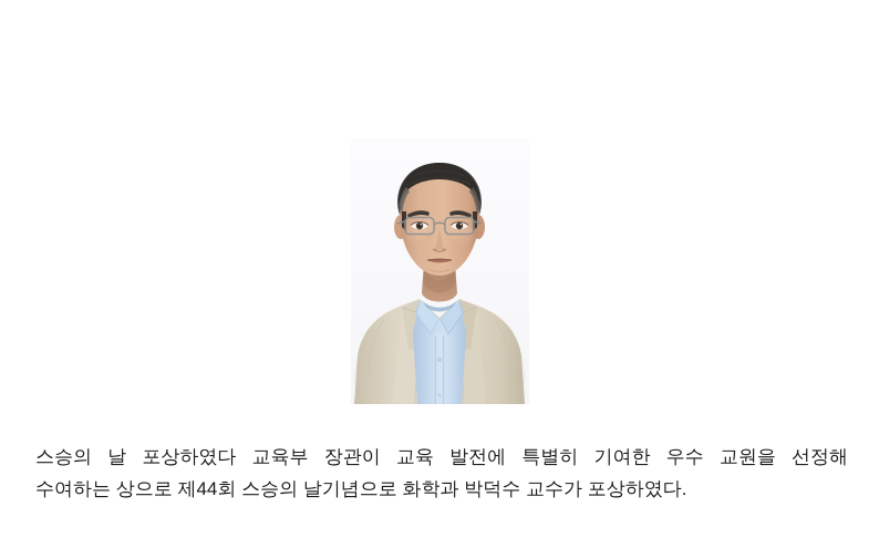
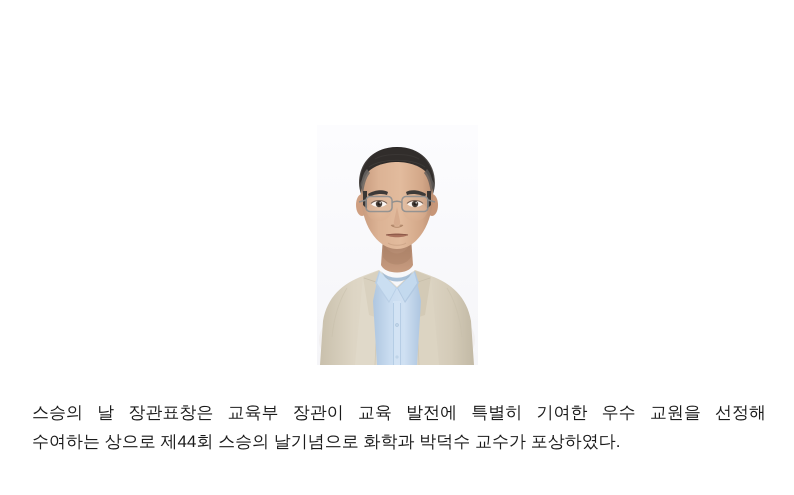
- 스승의 날 포상하였다 교육부 장관이 교육 발전에 특별히 기여한 우수 교원을 선정해
+ 스승의 날 장관표창은 교육부 장관이 교육 발전에 특별히 기여한 우수 교원을 선정해
  수여하는 상으로 제44회 스승의 날기념으로 화학과 박덕수 교수가 포상하였다.
